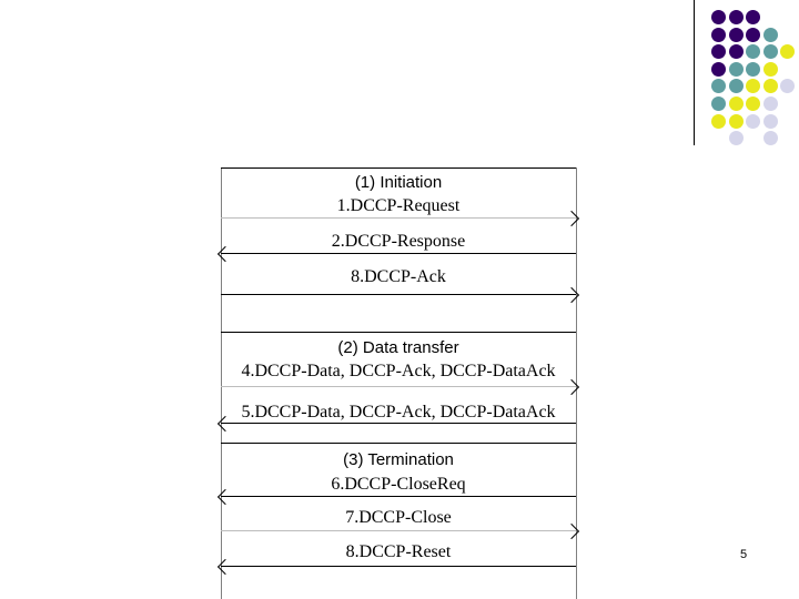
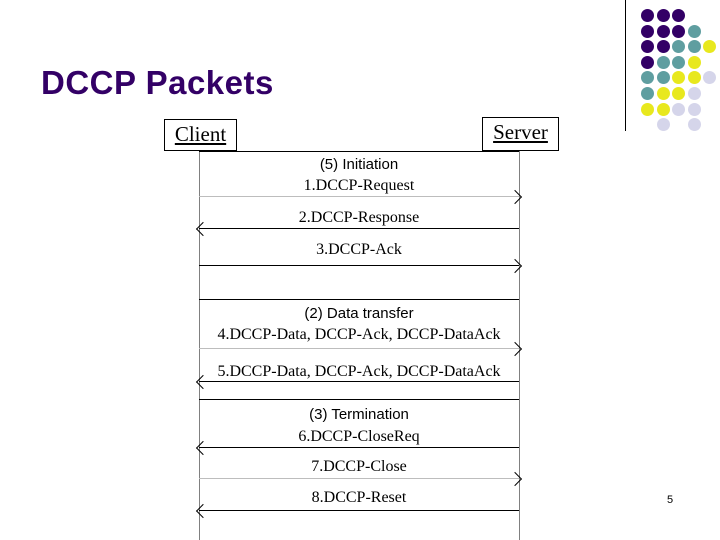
+ DCCP Packets
+ Client
+ Server
- (1) Initiation
+ (5) Initiation
  1.DCCP-Request
  2.DCCP-Response
- 8.DCCP-Ack
+ 3.DCCP-Ack
  (2) Data transfer
  4.DCCP-Data, DCCP-Ack, DCCP-DataAck
  5.DCCP-Data, DCCP-Ack, DCCP-DataAck
  (3) Termination
  6.DCCP-CloseReq
  7.DCCP-Close
  8.DCCP-Reset
  5
